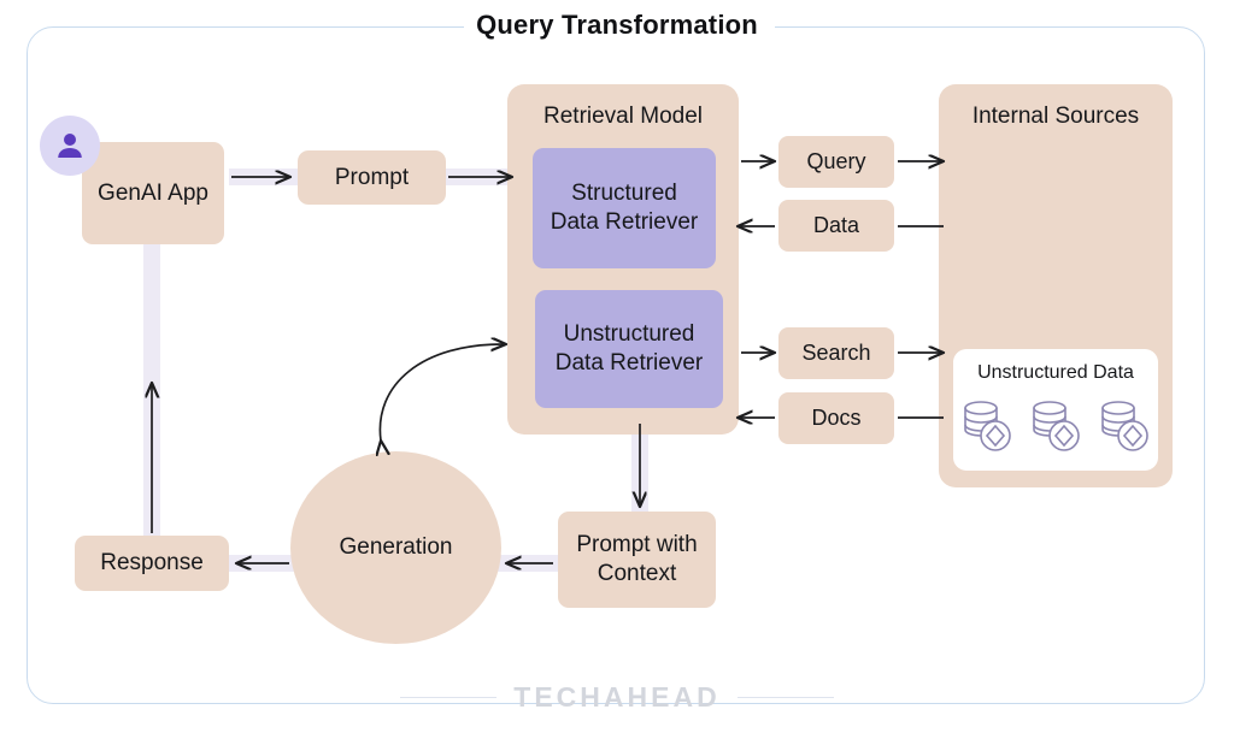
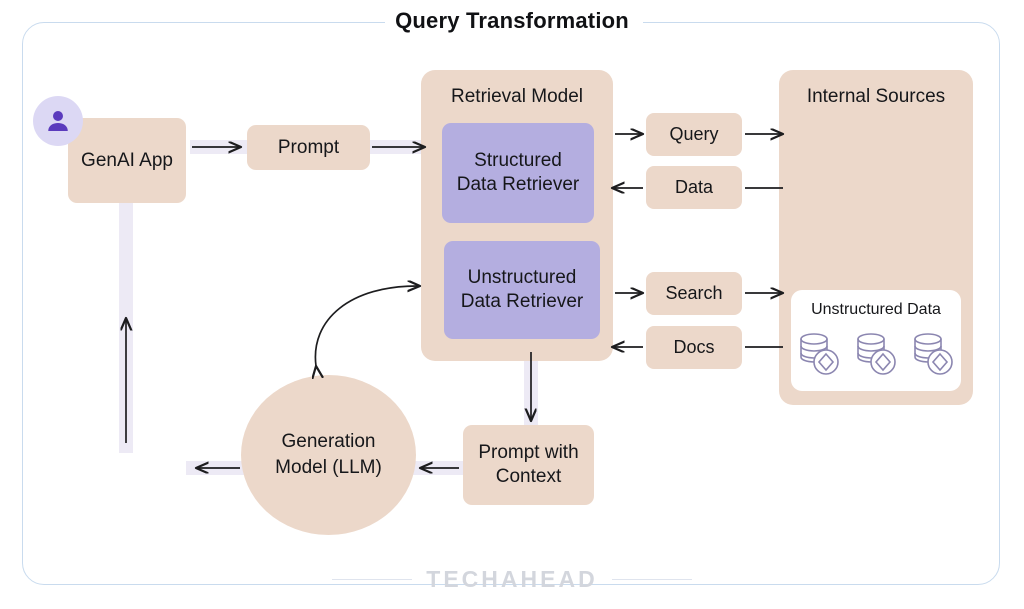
  Query Transformation
  GenAI App
  Prompt
- Response
  Generation
+ Model (LLM)
  Prompt with
  Context
  Retrieval Model
  Structured
  Data Retriever
  Unstructured
  Data Retriever
  Query
  Data
  Search
  Docs
  Internal Sources
  Unstructured Data
  TECHAHEAD
